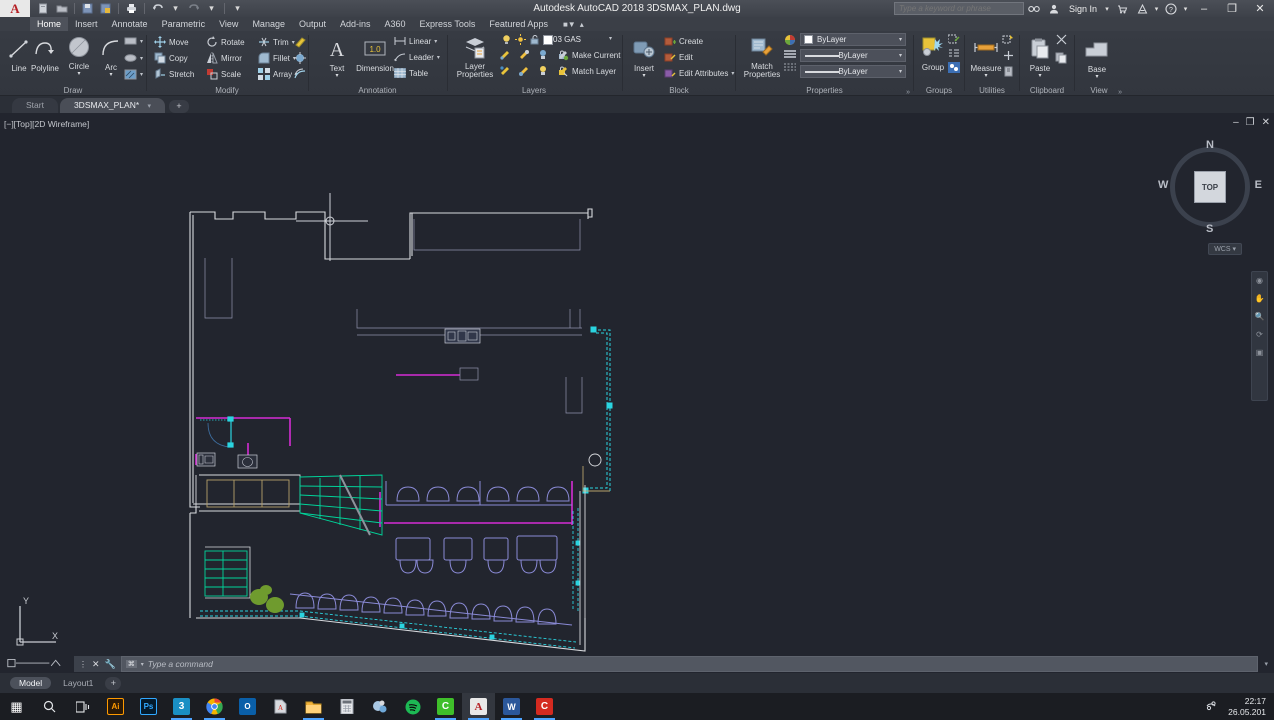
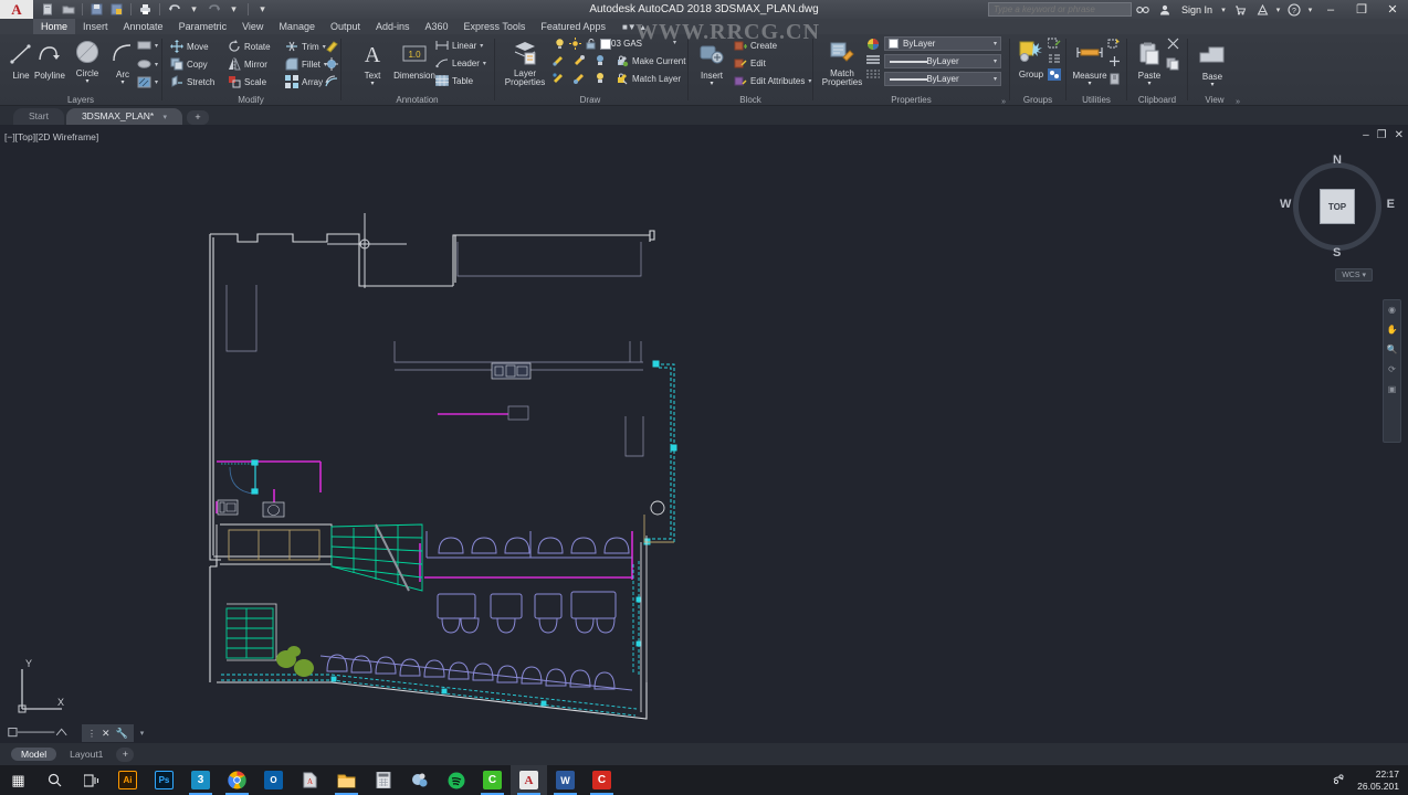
  A
  ▾
  ▾
  ▾
  Autodesk AutoCAD 2018 3DSMAX_PLAN.dwg
  Sign In
  –
  ❐
  ✕
  Home
  Insert
  Annotate
  Parametric
  View
  Manage
  Output
  Add-ins
  A360
  Express Tools
  Featured Apps
  ■▼
  ▴
  Line
  Polyline
  Circle
  Arc
- Draw
+ Layers
  Move
  Copy
  Stretch
  Rotate
  Mirror
  Scale
  Trim
  Fillet
  Array
  Modify
  A
  Text
  1.0
  Dimension
  Linear
  Leader
  Table
  Annotation
  Layer
  Properties
  03 GAS
  Make Current
  Match Layer
- Layers
+ Draw
  Insert
  Create
  Edit
  Edit Attributes
  Block
  Match
  Properties
  ByLayer
  ByLayer
  ByLayer
  Properties
  Group
  Groups
  Measure
  Utilities
  Paste
  Clipboard
  Base
  View
+ WWW.RRCG.CN
  Start
  3DSMAX_PLAN*
  +
  [−][Top][2D Wireframe]
  –
  ❐
  ✕
  TOP
  N
  S
  E
  W
  ◉
  ✋
  🔍
  ⟳
  ▣
  Y
  X
  ⋮
  ✕
  🔧
- Type a command
  Model
  Layout1
  +
  ▦
  Ai
  Ps
  3
  O
  A
  C
  A
  W
  C
  22:17
  26.05.201
